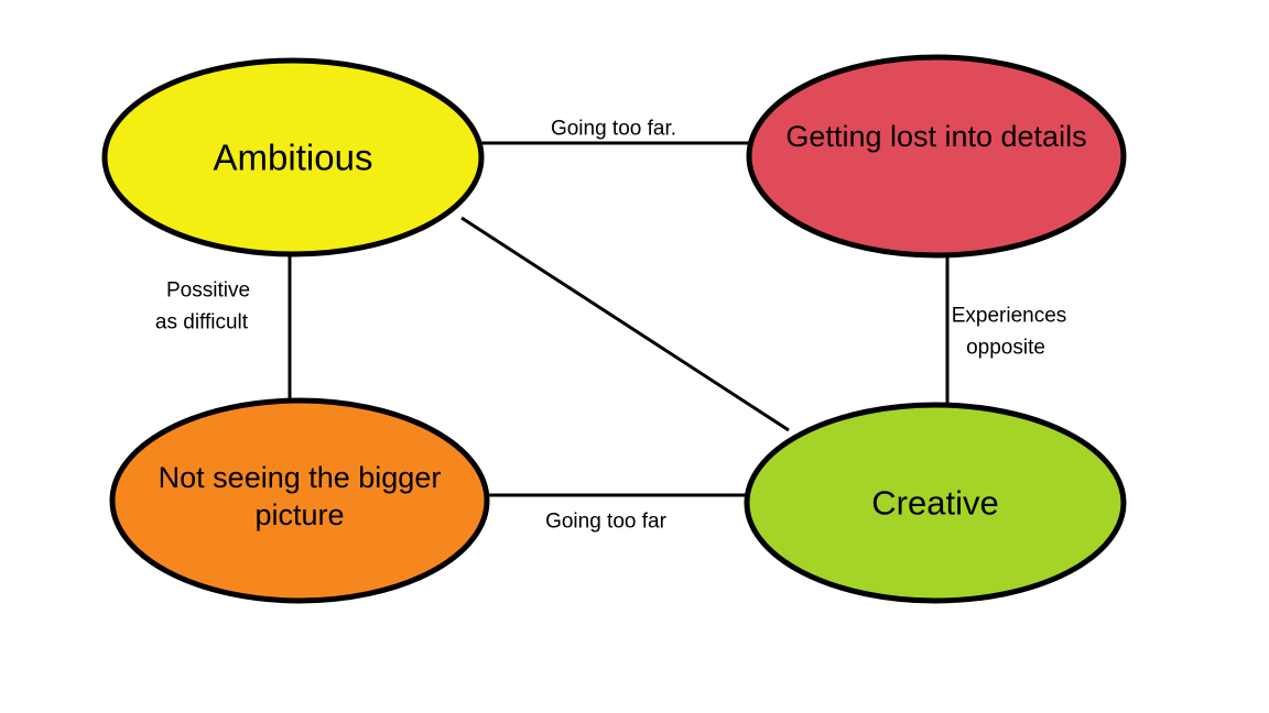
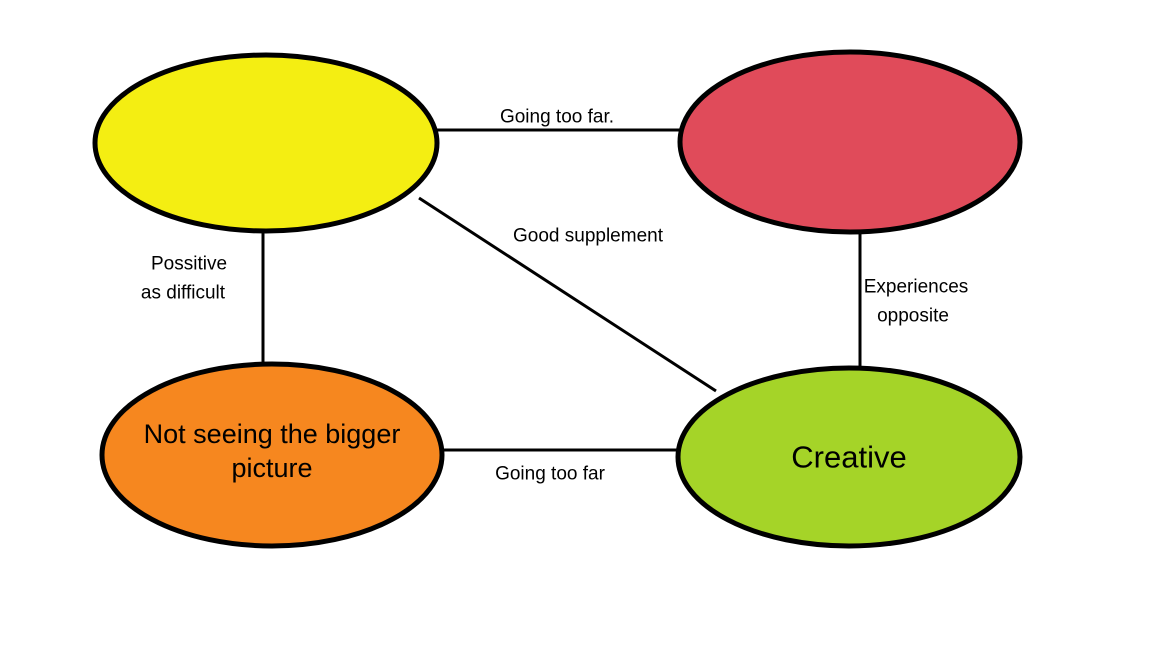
  Going too far.
  Possitive
  as difficult
+ Good supplement
  Experiences
  opposite
  Going too far
- Ambitious
- Getting lost into details
  Not seeing the bigger
  picture
  Creative
